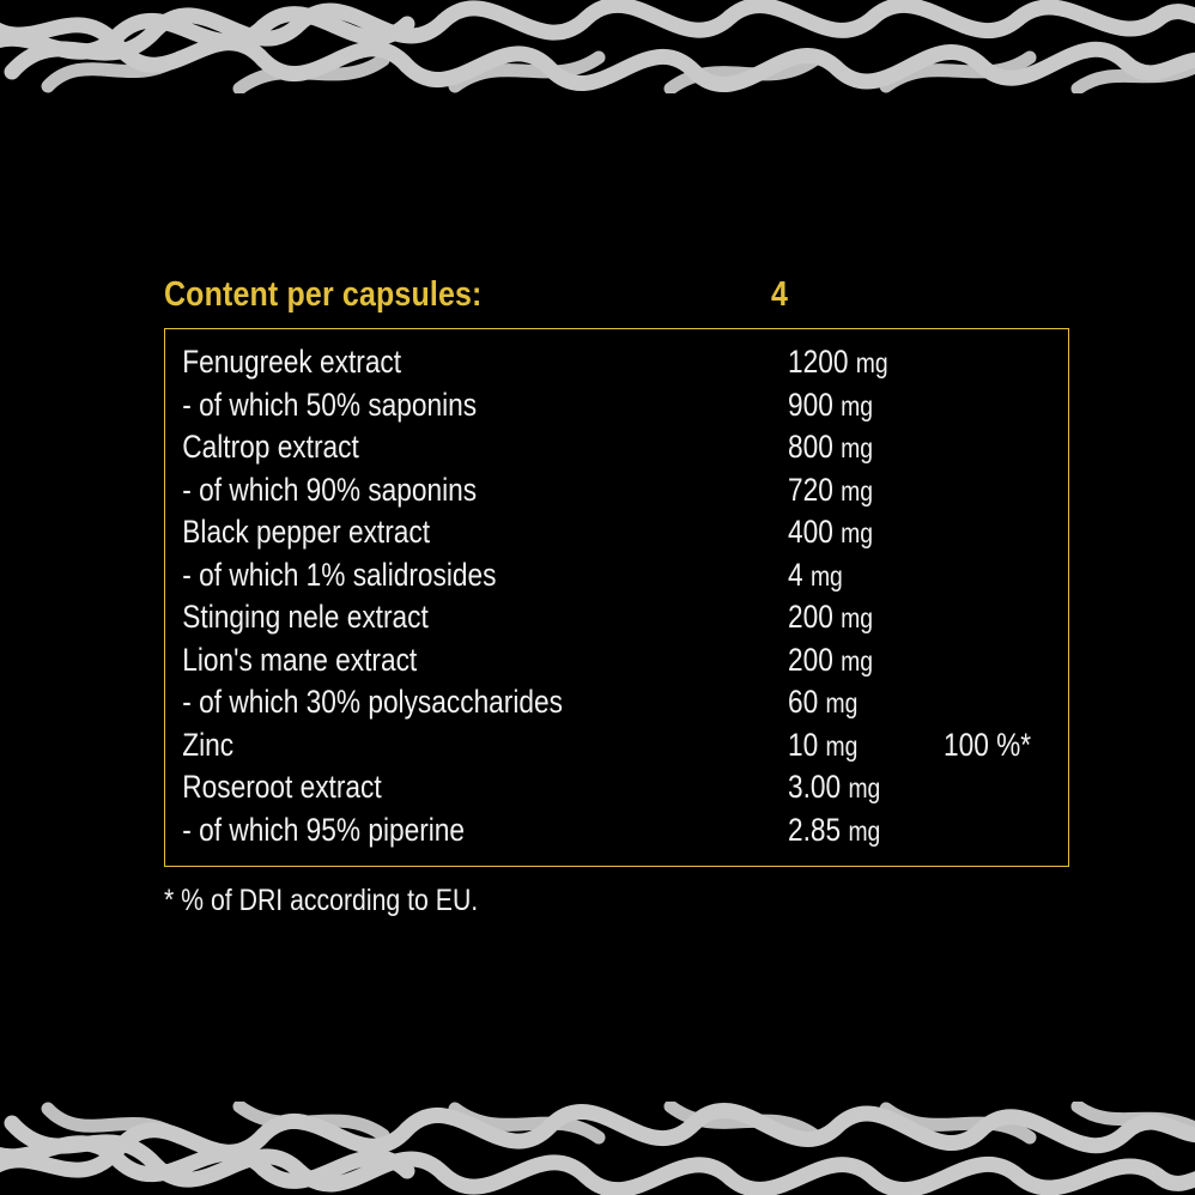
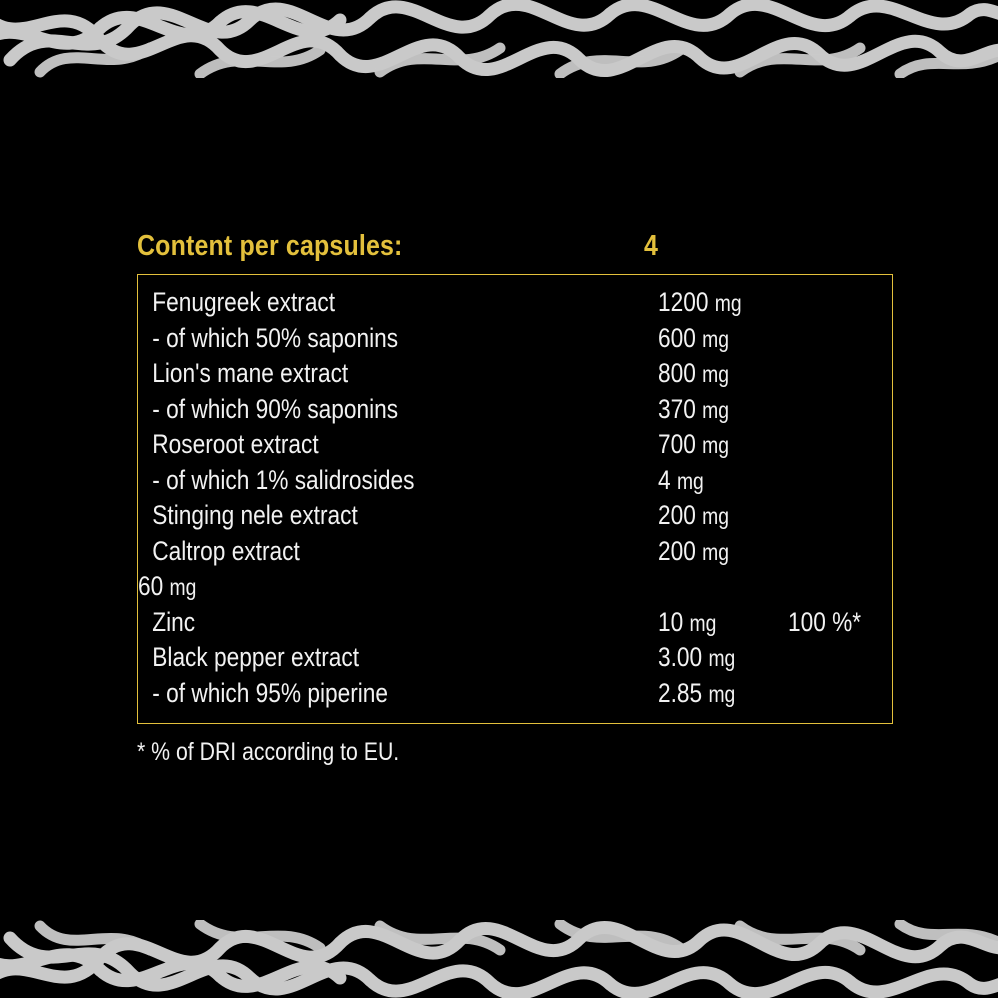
  Content per capsules:
  4
  Fenugreek extract
  1200 mg
  - of which 50% saponins
- 900 mg
+ 600 mg
- Caltrop extract
+ Lion's mane extract
  800 mg
  - of which 90% saponins
- 720 mg
+ 370 mg
- Black pepper extract
+ Roseroot extract
- 400 mg
+ 700 mg
  - of which 1% salidrosides
  4 mg
  Stinging nele extract
  200 mg
- Lion's mane extract
+ Caltrop extract
  200 mg
- - of which 30% polysaccharides
  60 mg
  Zinc
  10 mg
  100 %*
- Roseroot extract
+ Black pepper extract
  3.00 mg
  - of which 95% piperine
  2.85 mg
  * % of DRI according to EU.
